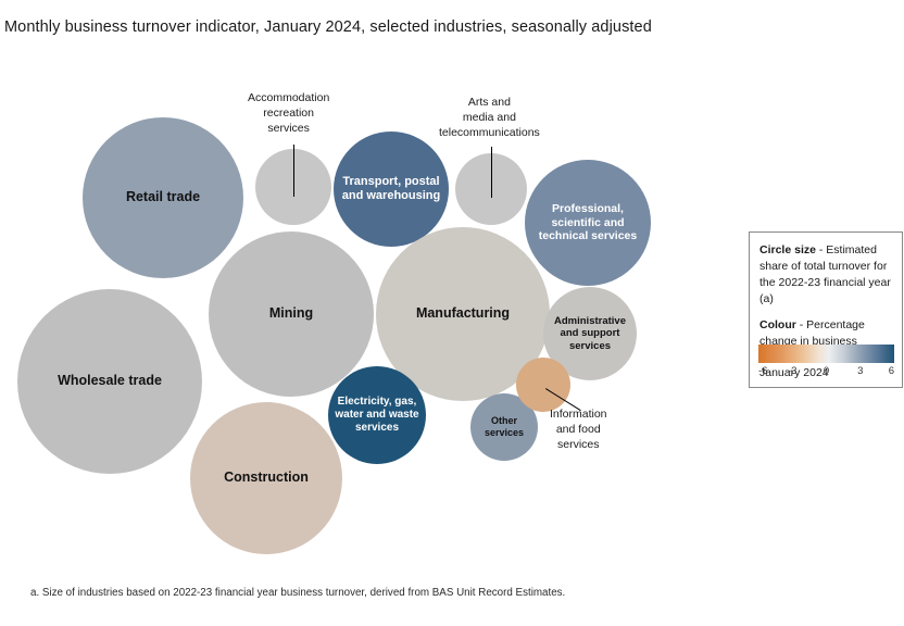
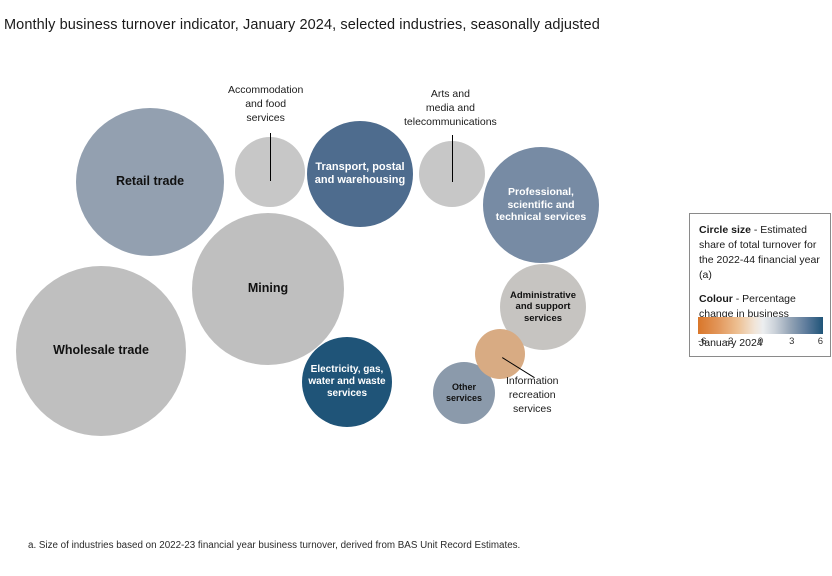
  Monthly business turnover indicator, January 2024, selected industries, seasonally adjusted
  Retail trade
  Transport, postal and warehousing
  Professional, scientific and technical services
  Mining
- Manufacturing
  Administrative and support services
  Wholesale trade
  Electricity, gas, water and waste services
- Construction
  Other services
  Accommodation
- recreation
+ and food
  services
  Arts and
  media and
  telecommunications
  Information
- and food
+ recreation
  services
- Circle size - Estimated share of total turnover for the 2022-23 financial year (a)
+ Circle size - Estimated share of total turnover for the 2022-44 financial year (a)
  Colour - Percentage change in business January 2024
  -6
  -3
  0
  3
  6
  a. Size of industries based on 2022-23 financial year business turnover, derived from BAS Unit Record Estimates.
